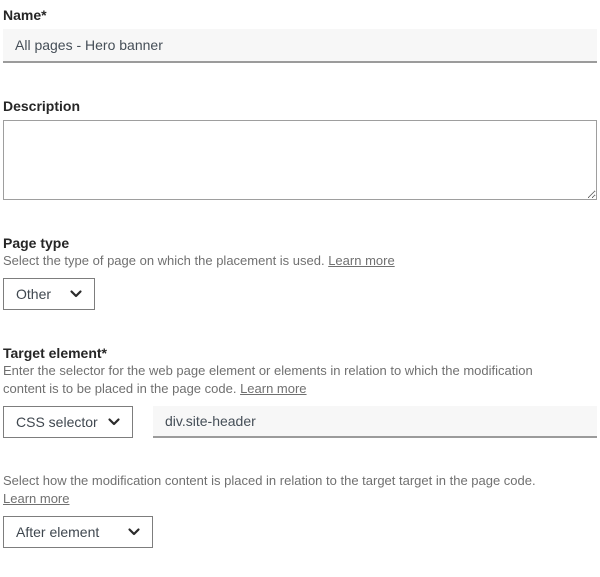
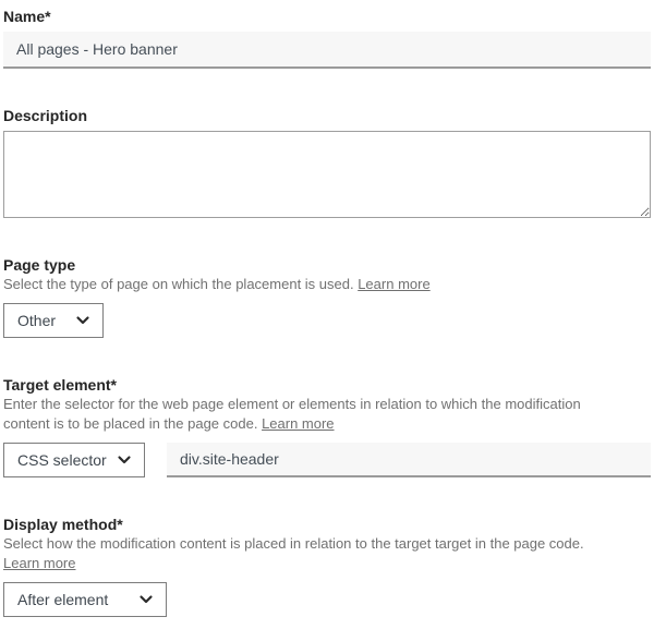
  Name*
  All pages - Hero banner
  Description
  Page type
  Select the type of page on which the placement is used. Learn more
  Other
  Target element*
  Enter the selector for the web page element or elements in relation to which the modification
  content is to be placed in the page code. Learn more
  CSS selector
  div.site-header
+ Display method*
  Select how the modification content is placed in relation to the target target in the page code.
  Learn more
  After element
